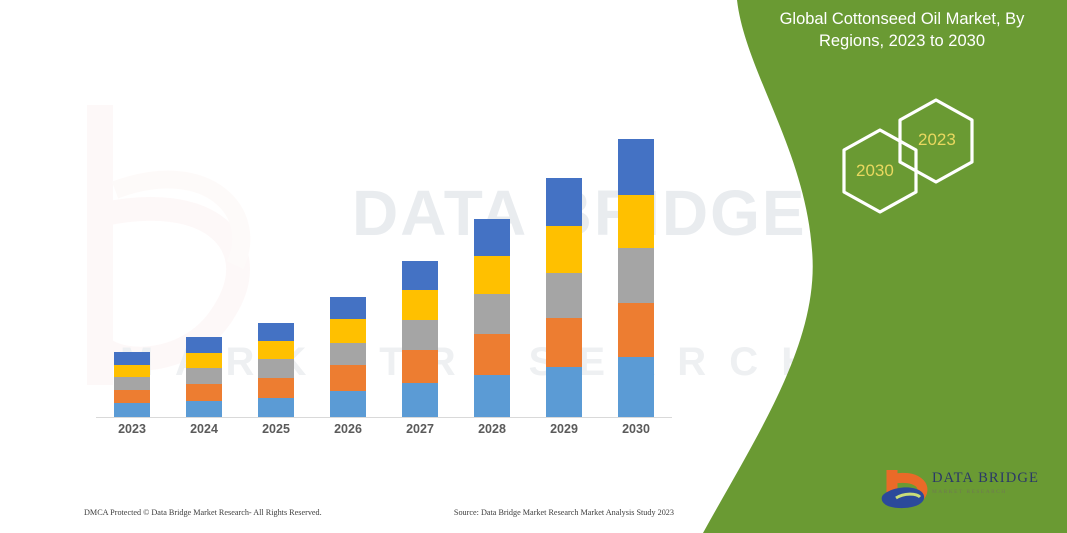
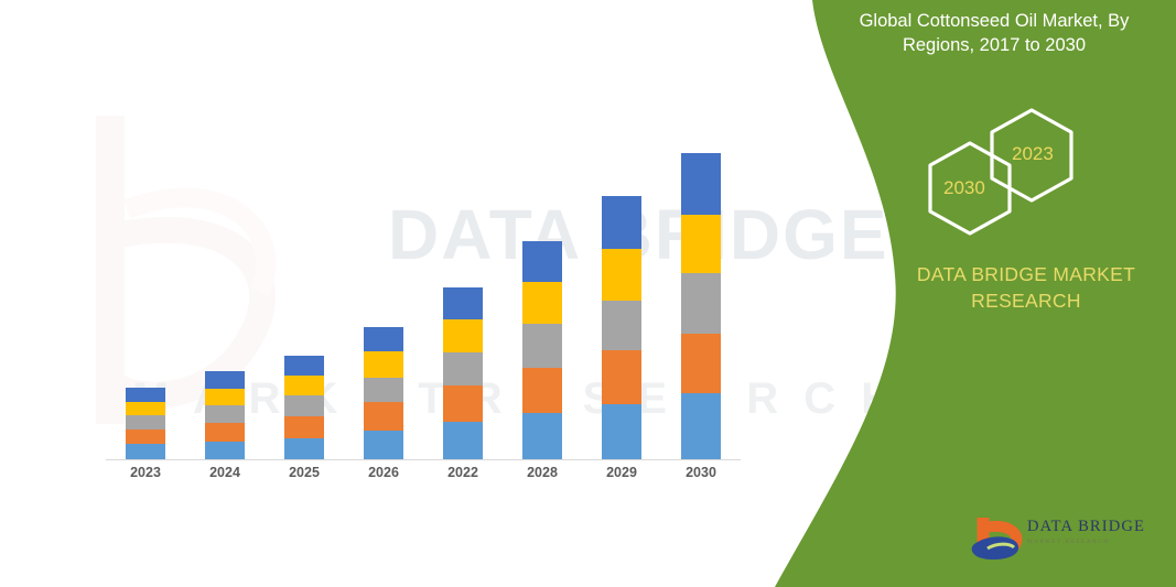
  DATADGE
  2023
  2024
  2025
  2026
- 2027
+ 2022
  2028
  2029
  2030
- DMCA Protected © Data Bridge Market Research- All Rights Reserved.
- Source: Data Bridge Market Research Market Analysis Study 2023
- Global Cottonseed Oil Market, By Regions, 2023 to 2030
+ Global Cottonseed Oil Market, By Regions, 2017 to 2030
  2023
  2030
+ DATA BRIDGE MARKET RESEARCH
  DATA BRIDGE
